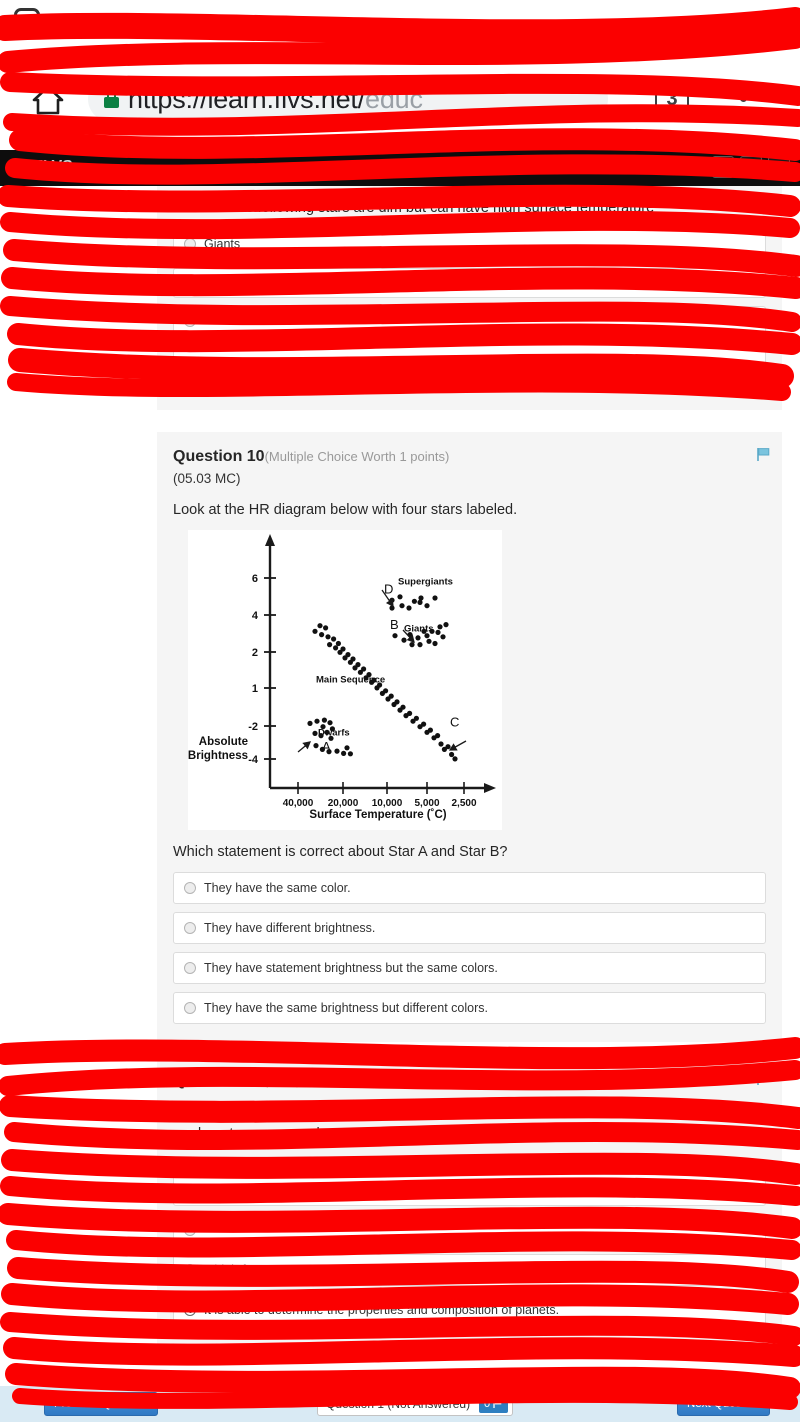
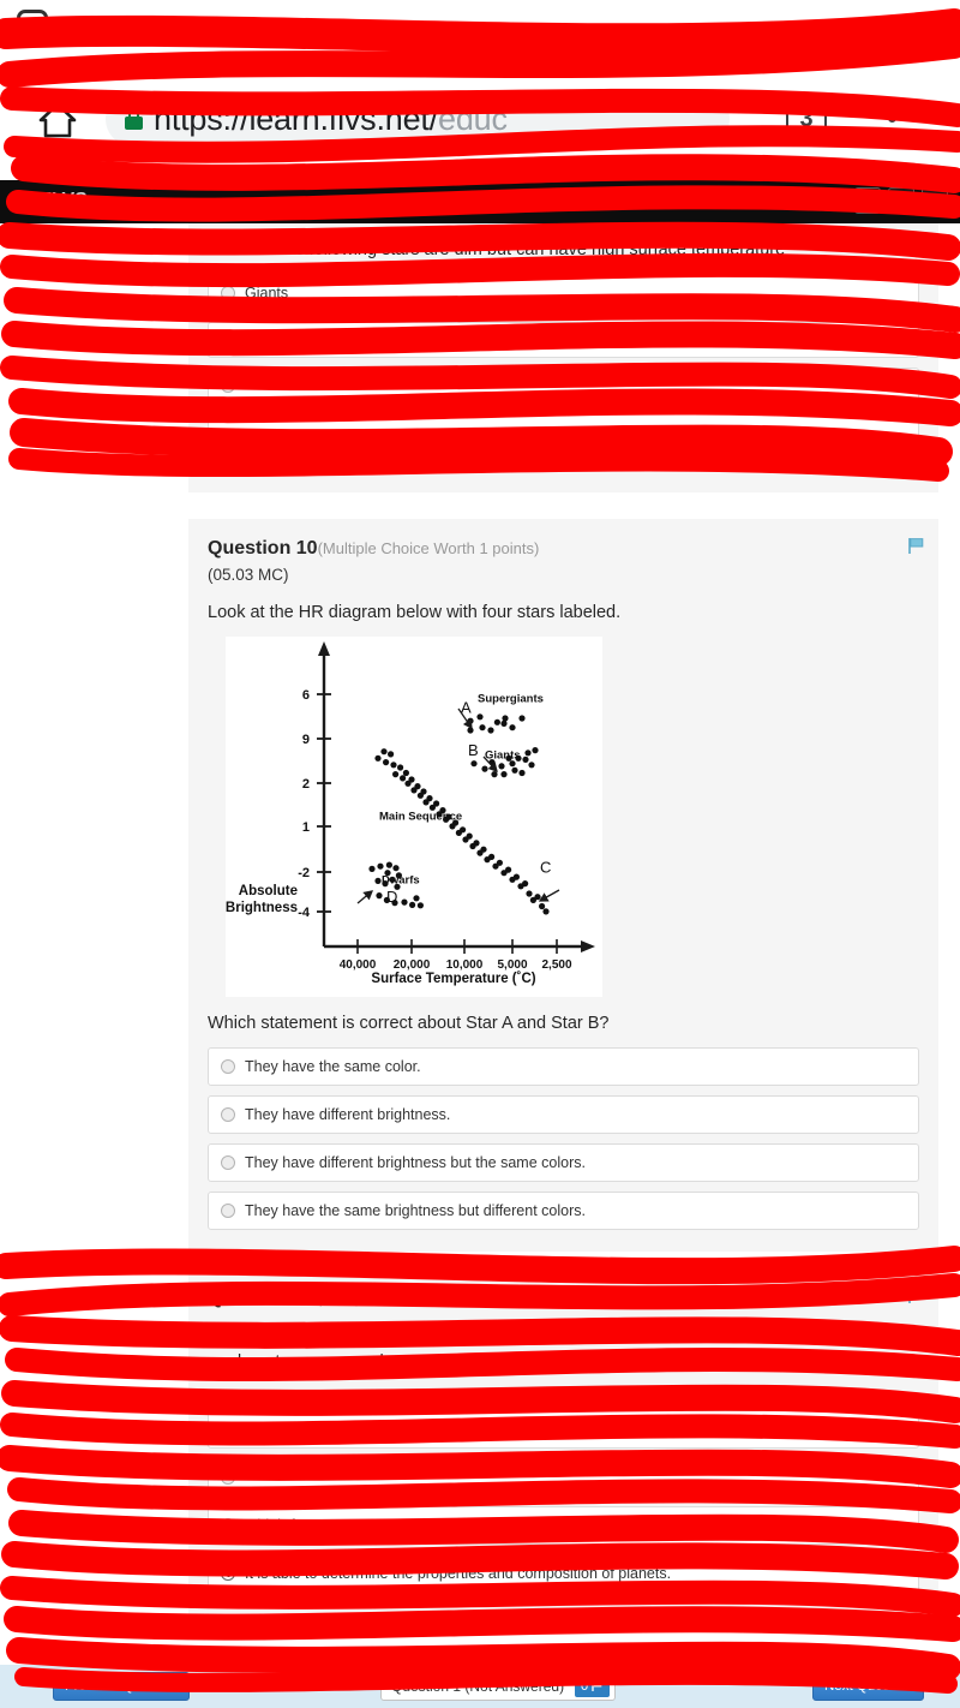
  https://learn.flvs.net/educ
  3
  Giants
  Question 10(Multiple Choice Worth 1 points)
  (05.03 MC)
  Look at the HR diagram below with four stars labeled.
  6
- 4
+ 9
  2
  1
  -2
  -4
  40,000
  20,000
  10,000
  5,000
  2,500
  Supergiants
  Giants
  Main Sequence
  Dwarfs
- D
+ A
  B
- A
+ D
  C
  Absolute
  Brightness
  Surface Temperature (˚C)
  Which statement is correct about Star A and Star B?
  They have the same color.
  They have different brightness.
- They have statement brightness but the same colors.
+ They have different brightness but the same colors.
  They have the same brightness but different colors.
  0
